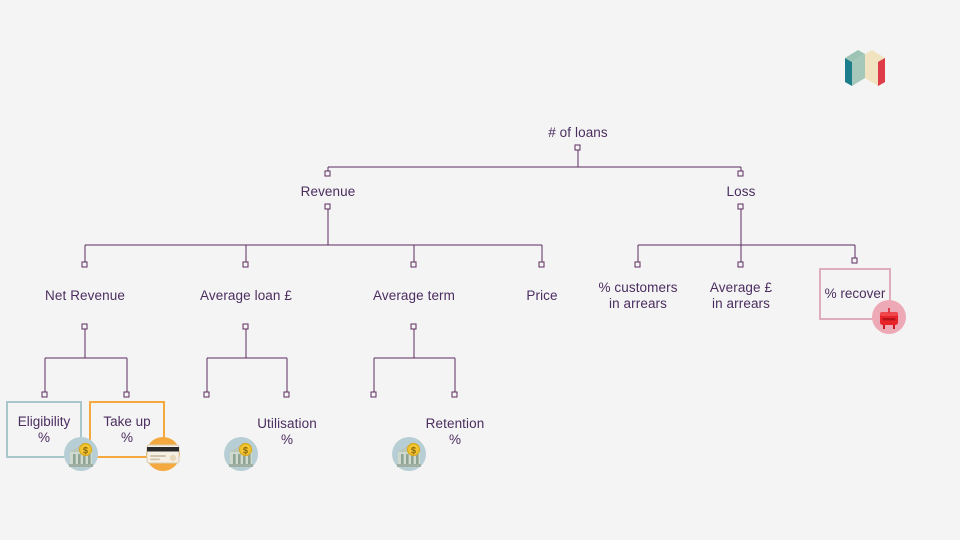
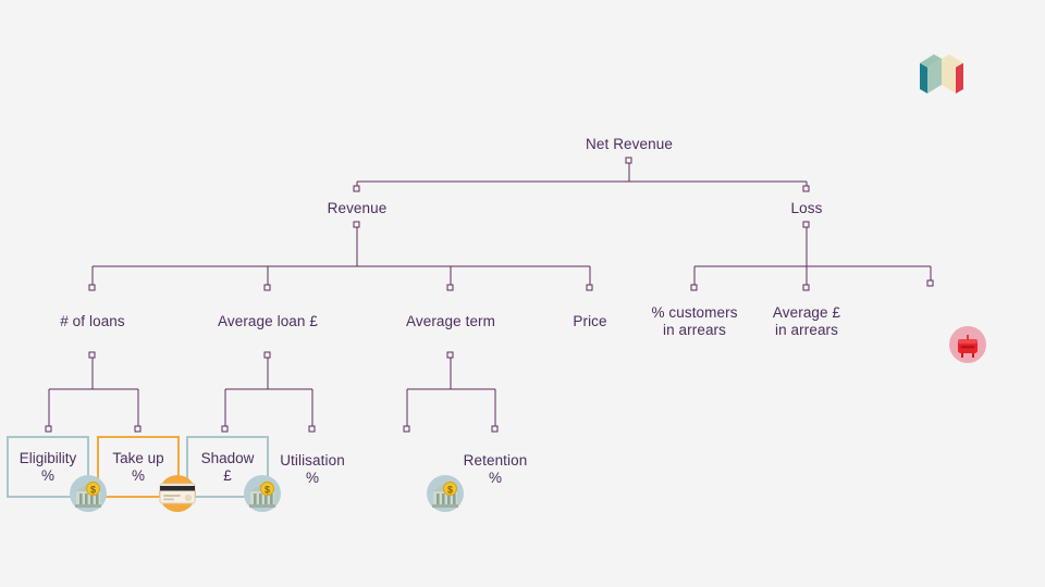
- # of loans
+ Net Revenue
  Revenue
  Loss
- Net Revenue
+ # of loans
  Average loan £
  Average term
  Price
  % customers
  in arrears
  Average £
  in arrears
- % recover
  Eligibility
  %
  Take up
  %
+ Shadow
+ £
  Utilisation
  %
  Retention
  %
  $
  $
  $
